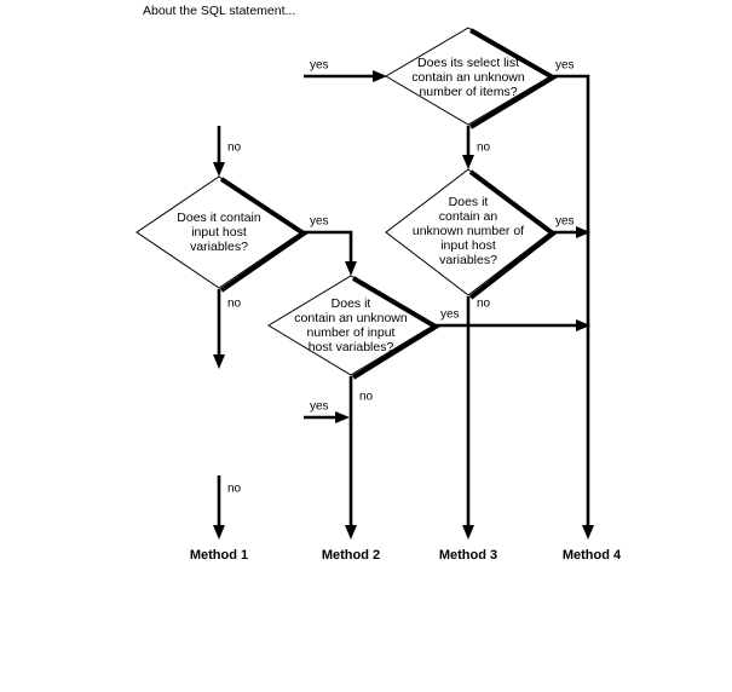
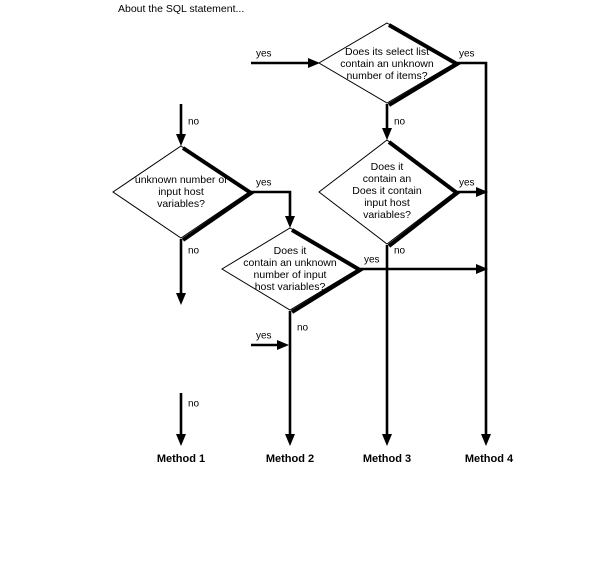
  About the SQL statement...
  Does its select list
  contain an unknown
  number of items?
- Does it contain
+ unknown number of
  input host
  variables?
  Does it
  contain an
- unknown number of
+ Does it contain
  input host
  variables?
  Does it
  contain an unknown
  number of input
  host variables?
  yes
  no
  yes
  no
  yes
  no
  yes
  no
  yes
  no
  yes
  no
  Method 1
  Method 2
  Method 3
  Method 4
